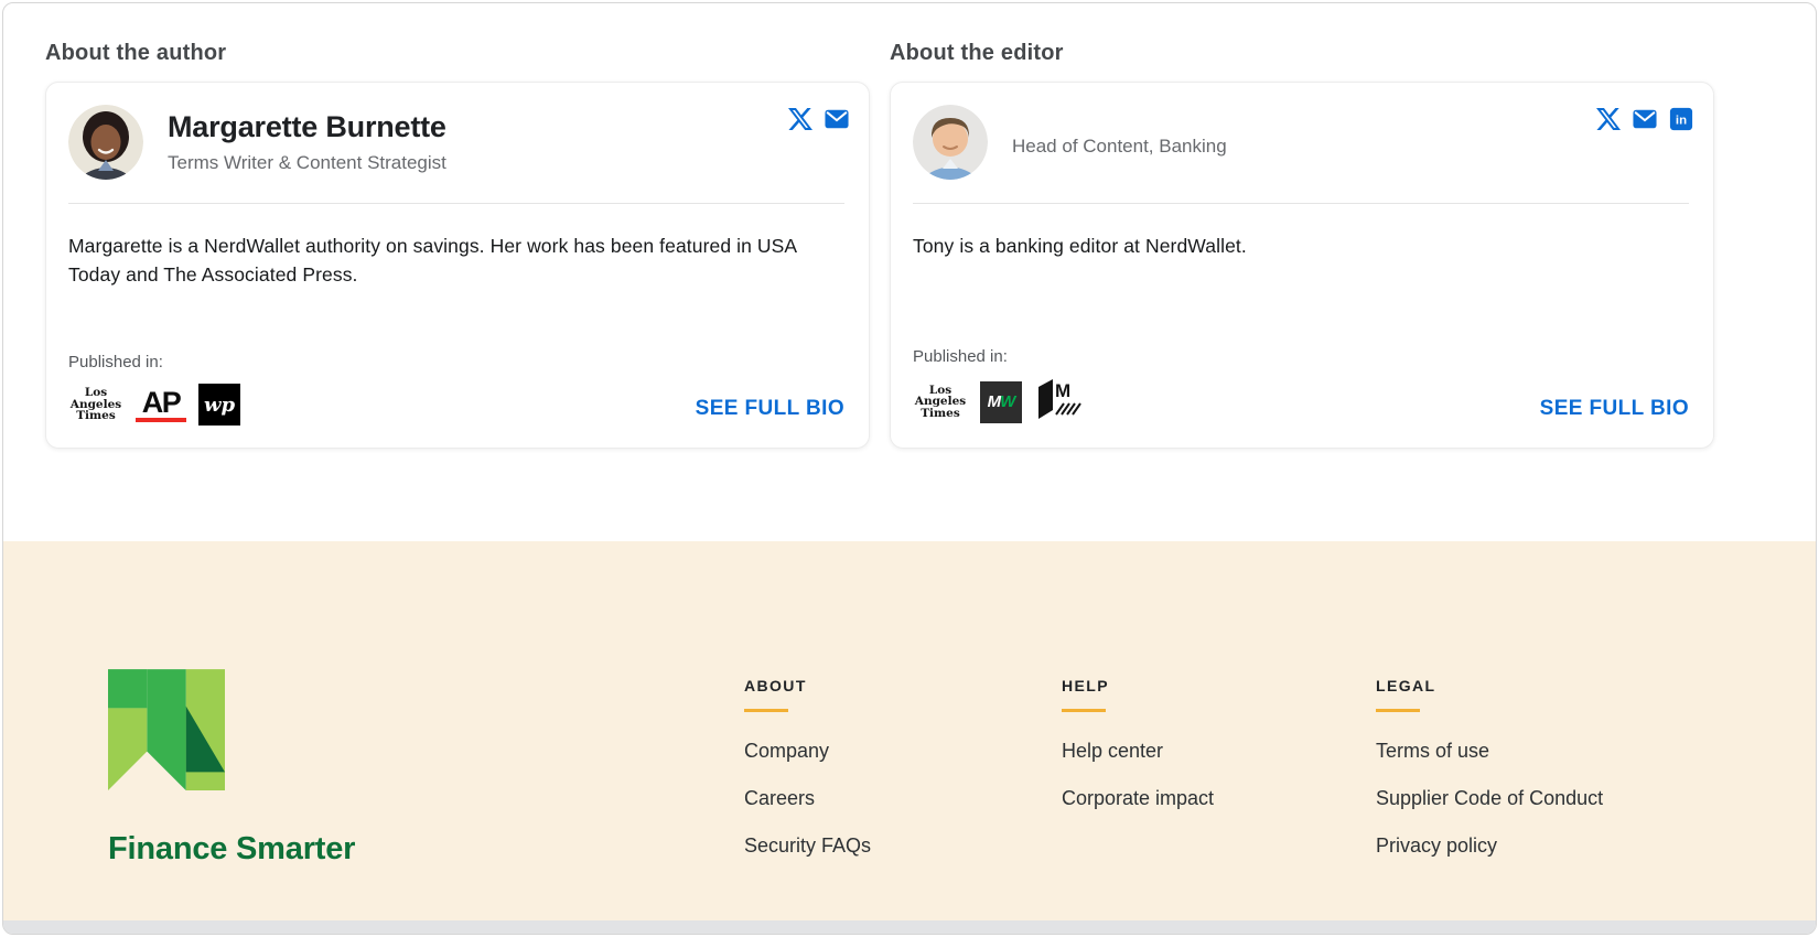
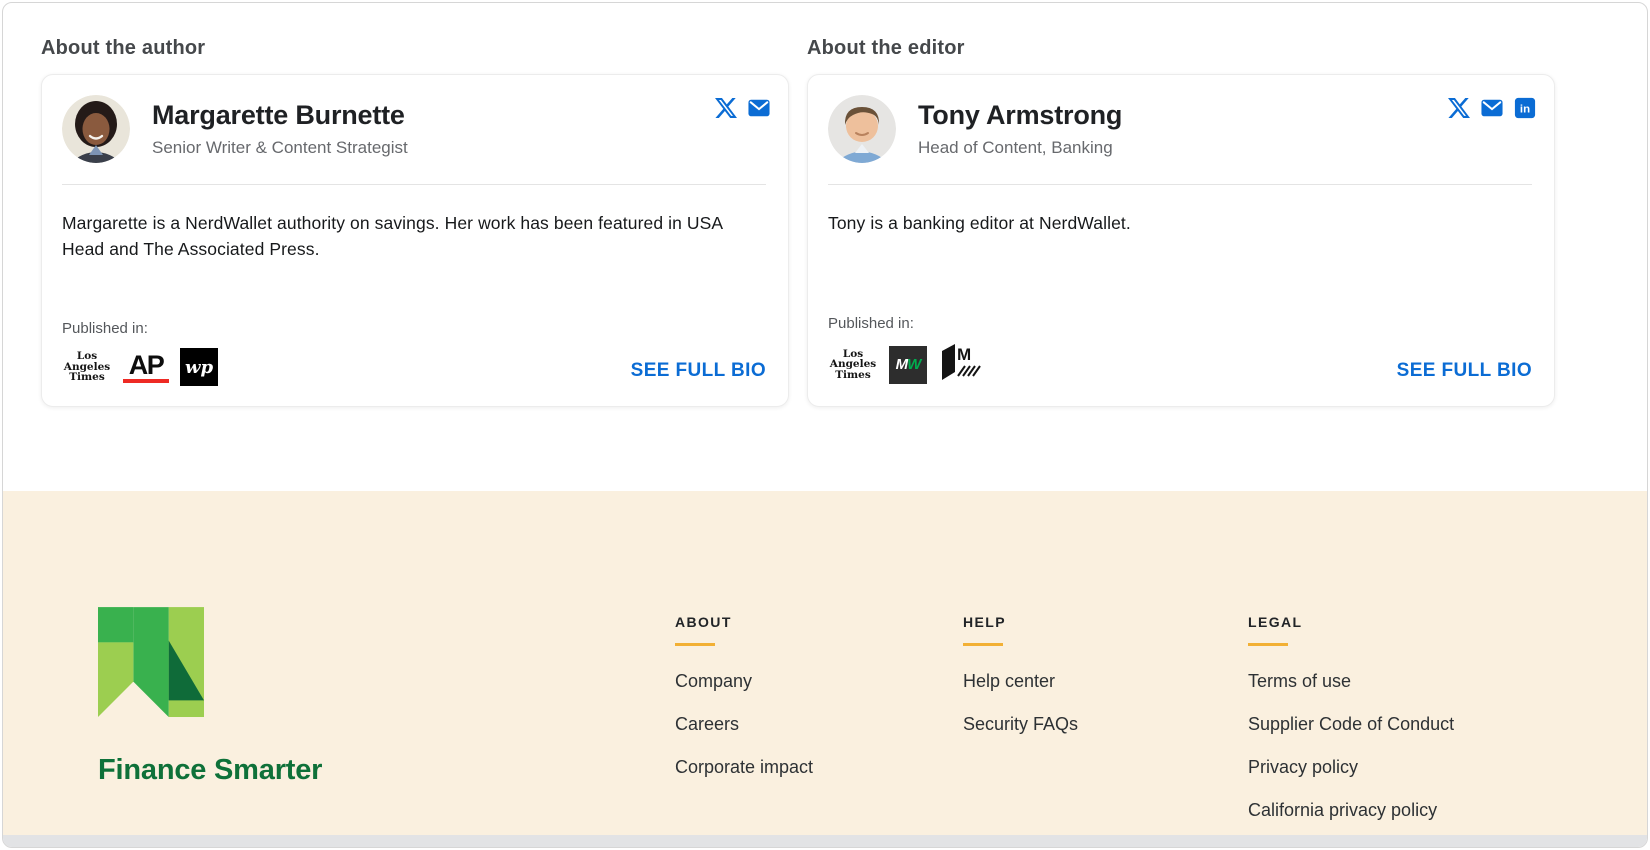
  About the author
  Margarette Burnette
- Terms Writer & Content Strategist
+ Senior Writer & Content Strategist
- Margarette is a NerdWallet authority on savings. Her work has been featured in USA Today and The Associated Press.
+ Margarette is a NerdWallet authority on savings. Her work has been featured in USA Head and The Associated Press.
  Published in:
  Los
  Angeles
  Times
  AP
  wp
  SEE FULL BIO
  About the editor
+ Tony Armstrong
  Head of Content, Banking
  in
  Tony is a banking editor at NerdWallet.
  Published in:
  Los
  Angeles
  Times
  M
  W
  M
  SEE FULL BIO
  Finance Smarter
  ABOUT
  Company
  Careers
- Security FAQs
+ Corporate impact
  HELP
  Help center
- Corporate impact
+ Security FAQs
  LEGAL
  Terms of use
  Supplier Code of Conduct
  Privacy policy
+ California privacy policy
